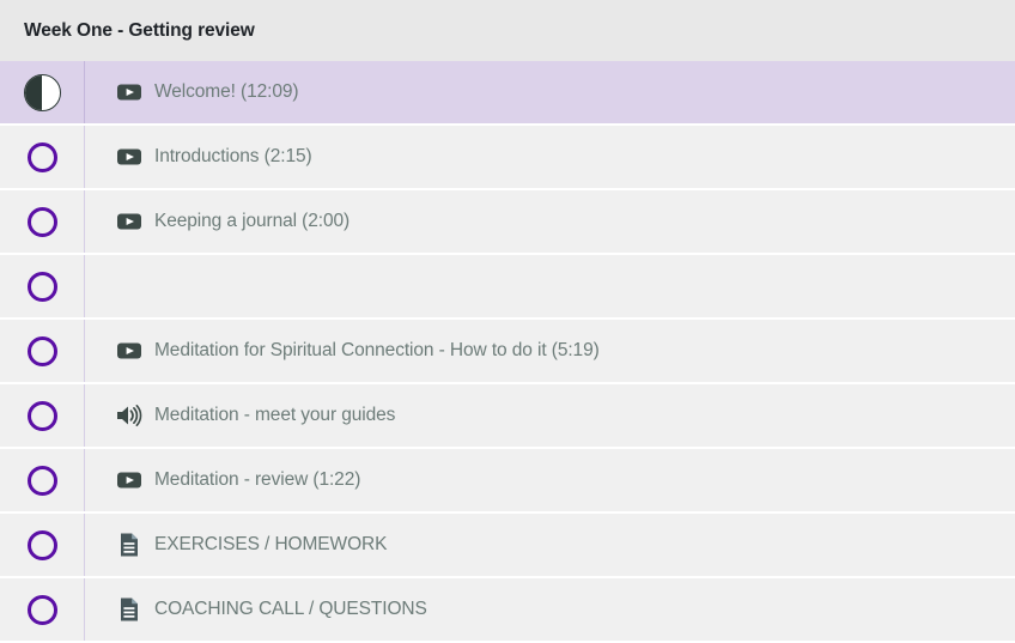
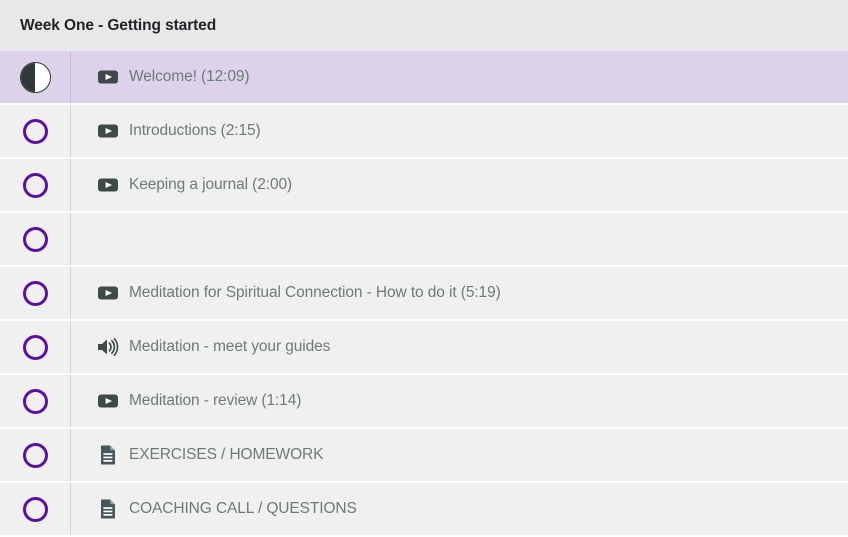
- Week One - Getting review
+ Week One - Getting started
  Welcome! (12:09)
  Introductions (2:15)
  Keeping a journal (2:00)
  Meditation for Spiritual Connection - How to do it (5:19)
  Meditation - meet your guides
- Meditation - review (1:22)
+ Meditation - review (1:14)
  EXERCISES / HOMEWORK
  COACHING CALL / QUESTIONS
